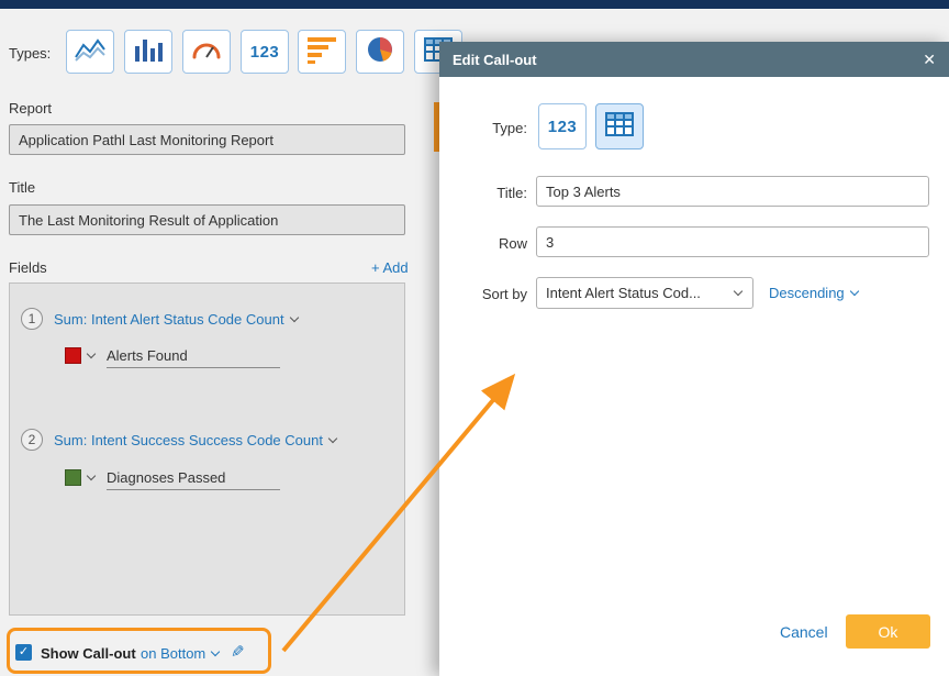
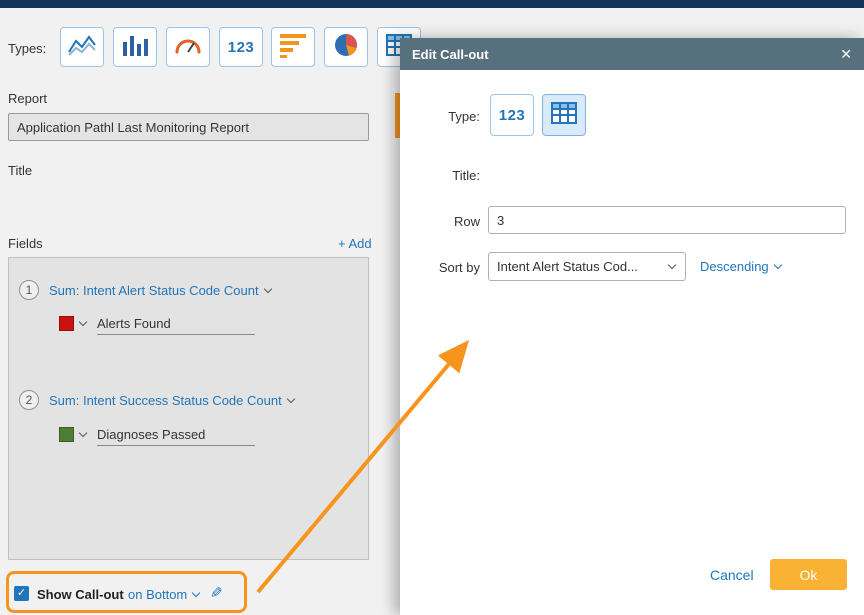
  Types:
  123
  Report
  Application Pathl Last Monitoring Report
  Title
- The Last Monitoring Result of Application
  Fields
  + Add
  1
  Sum: Intent Alert Status Code Count
  Alerts Found
  2
- Sum: Intent Success Success Code Count
+ Sum: Intent Success Status Code Count
  Diagnoses Passed
  ✓
  Show Call-out
  on Bottom
  Edit Call-out
  ✕
  Type:
  123
  Title:
- Top 3 Alerts
  Row
  3
  Sort by
  Intent Alert Status Cod...
  Descending
  Cancel
  Ok
